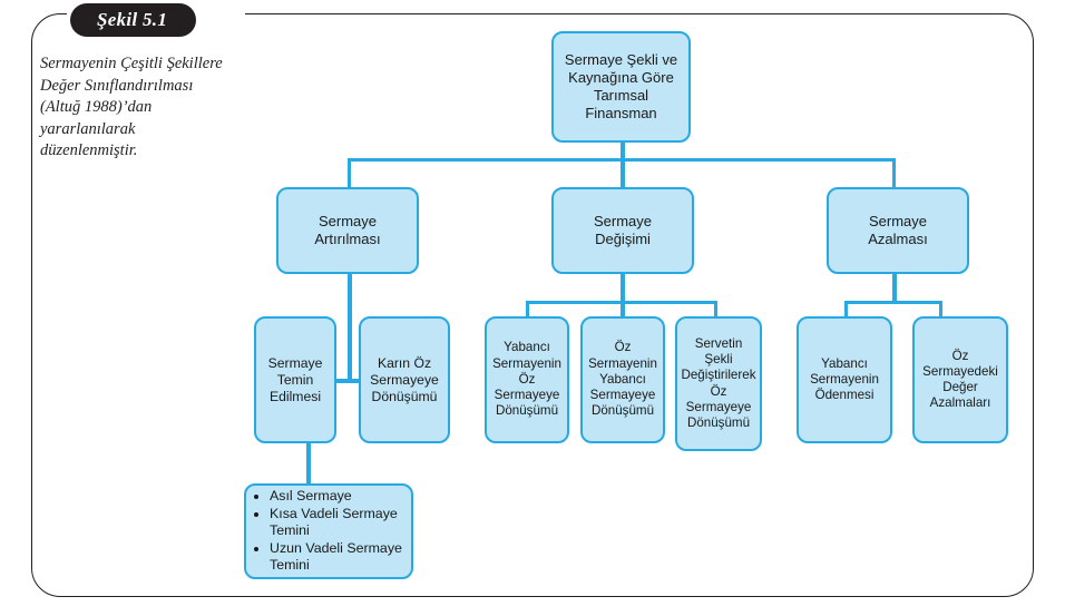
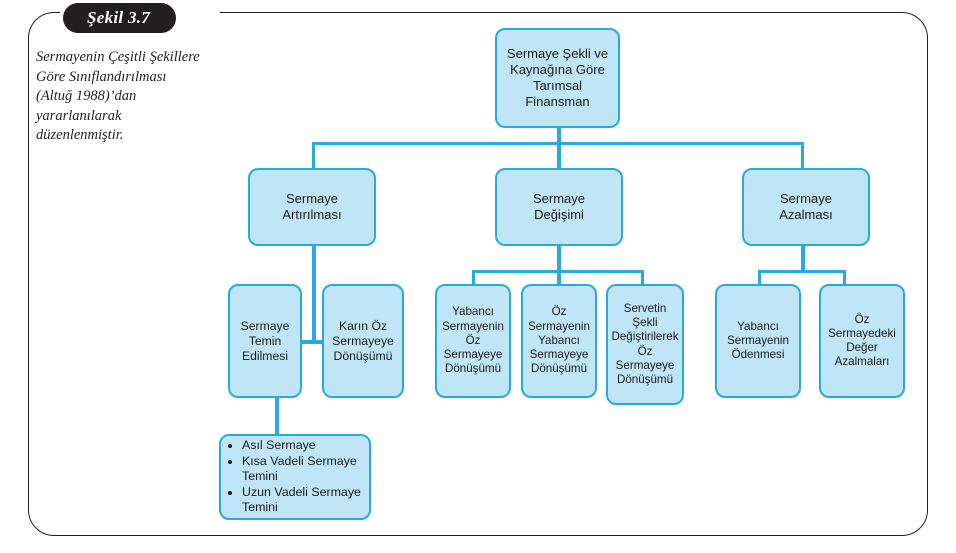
- Şekil 5.1
+ Şekil 3.7
- Sermayenin Çeşitli Şekillere Değer Sınıflandırılması (Altuğ 1988)’dan yararlanılarak düzenlenmiştir.
+ Sermayenin Çeşitli Şekillere Göre Sınıflandırılması (Altuğ 1988)’dan yararlanılarak düzenlenmiştir.
  Sermaye Şekli ve
  Kaynağına Göre
  Tarımsal
  Finansman
  Sermaye
  Artırılması
  Sermaye
  Değişimi
  Sermaye
  Azalması
  Sermaye
  Temin
  Edilmesi
  Karın Öz
  Sermayeye
  Dönüşümü
  Yabancı
  Sermayenin
  Öz
  Sermayeye
  Dönüşümü
  Öz
  Sermayenin
  Yabancı
  Sermayeye
  Dönüşümü
  Servetin
  Şekli
  Değiştirilerek
  Öz
  Sermayeye
  Dönüşümü
  Yabancı
  Sermayenin
  Ödenmesi
  Öz
  Sermayedeki
  Değer
  Azalmaları
  Asıl Sermaye
  Kısa Vadeli Sermaye Temini
  Uzun Vadeli Sermaye Temini
